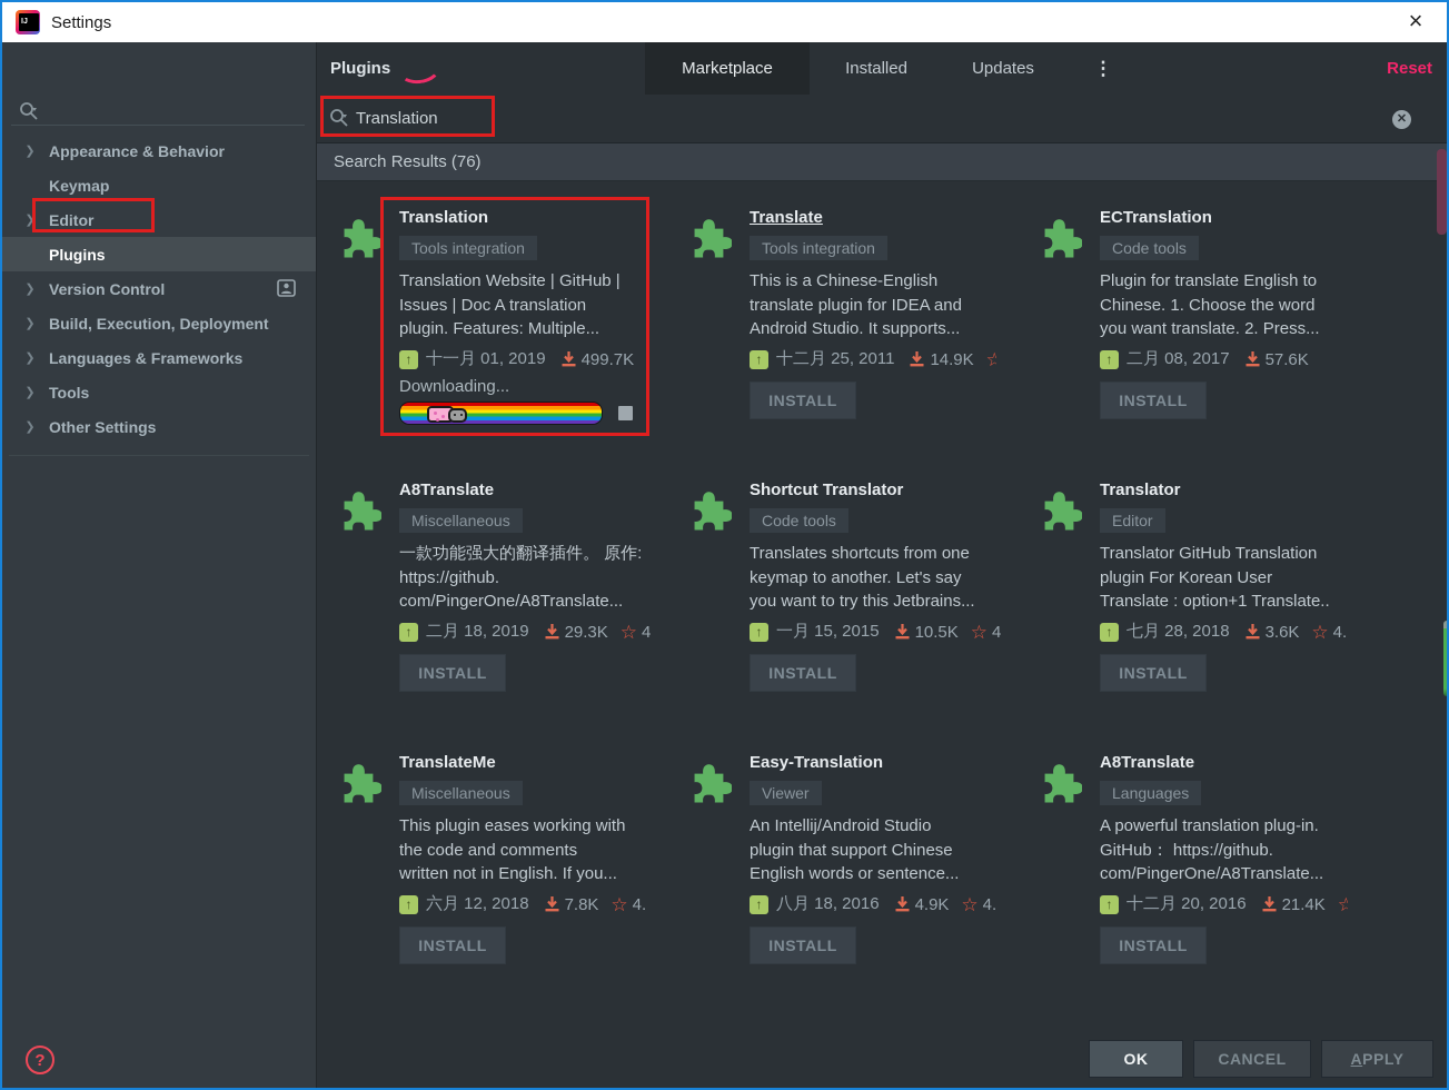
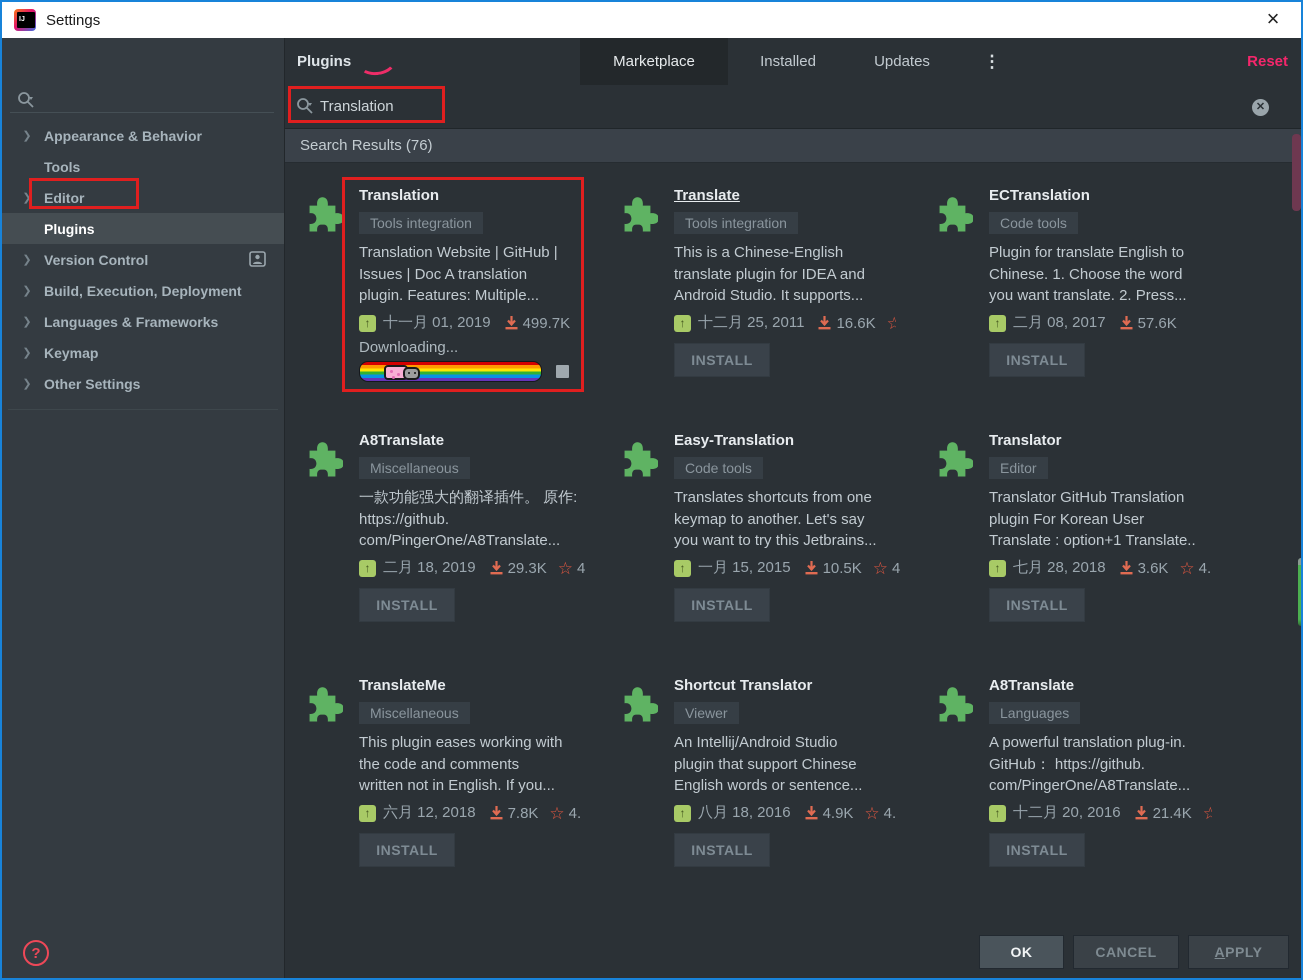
  Settings
  ×
  ❯
  Appearance & Behavior
- Keymap
+ Tools
  ❯
  Editor
  Plugins
  ❯
  Version Control
  ❯
  Build, Execution, Deployment
  ❯
  Languages & Frameworks
  ❯
- Tools
+ Keymap
  ❯
  Other Settings
  ?
  Plugins
  Marketplace
  Installed
  Updates
  ⋮
  Reset
  Translation
  ✕
  Search Results (76)
  Translation
  Tools integration
  Translation Website | GitHub |
  Issues | Doc A translation
  plugin. Features: Multiple...
  ↑
  十一月 01, 2019
  499.7K
  Downloading...
  Translate
  Tools integration
  This is a Chinese-English
  translate plugin for IDEA and
  Android Studio. It supports...
  ↑
  十二月 25, 2011
- 14.9K
+ 16.6K
  ☆
  INSTALL
  ECTranslation
  Code tools
  Plugin for translate English to
  Chinese. 1. Choose the word
  you want translate. 2. Press...
  ↑
  二月 08, 2017
  57.6K
  INSTALL
  A8Translate
  Miscellaneous
  一款功能强大的翻译插件。 原作:
  https://github.
  com/PingerOne/A8Translate...
  ↑
  二月 18, 2019
  29.3K
  ☆
  4
  INSTALL
- Shortcut Translator
+ Easy-Translation
  Code tools
  Translates shortcuts from one
  keymap to another. Let's say
  you want to try this Jetbrains...
  ↑
  一月 15, 2015
  10.5K
  ☆
  4
  INSTALL
  Translator
  Editor
  Translator GitHub Translation
  plugin For Korean User
  Translate : option+1 Translate..
  ↑
  七月 28, 2018
  3.6K
  ☆
  4.
  INSTALL
  TranslateMe
  Miscellaneous
  This plugin eases working with
  the code and comments
  written not in English. If you...
  ↑
  六月 12, 2018
  7.8K
  ☆
  4.
  INSTALL
- Easy-Translation
+ Shortcut Translator
  Viewer
  An Intellij/Android Studio
  plugin that support Chinese
  English words or sentence...
  ↑
  八月 18, 2016
  4.9K
  ☆
  4.
  INSTALL
  A8Translate
  Languages
  A powerful translation plug-in.
  GitHub： https://github.
  com/PingerOne/A8Translate...
  ↑
  十二月 20, 2016
  21.4K
  ☆
  INSTALL
  OK
  CANCEL
  APPLY
